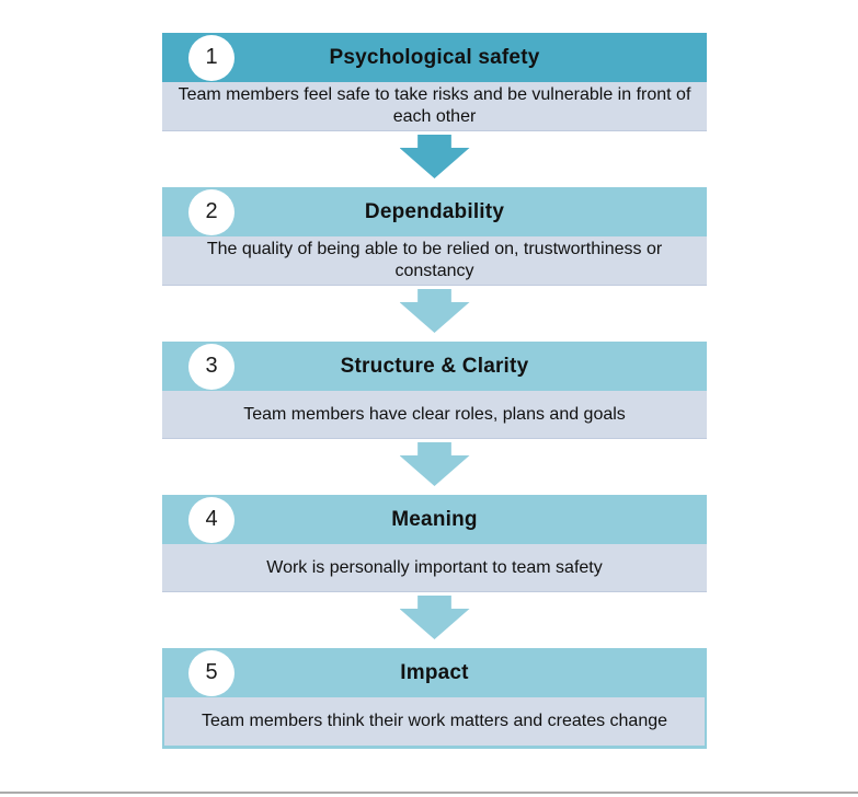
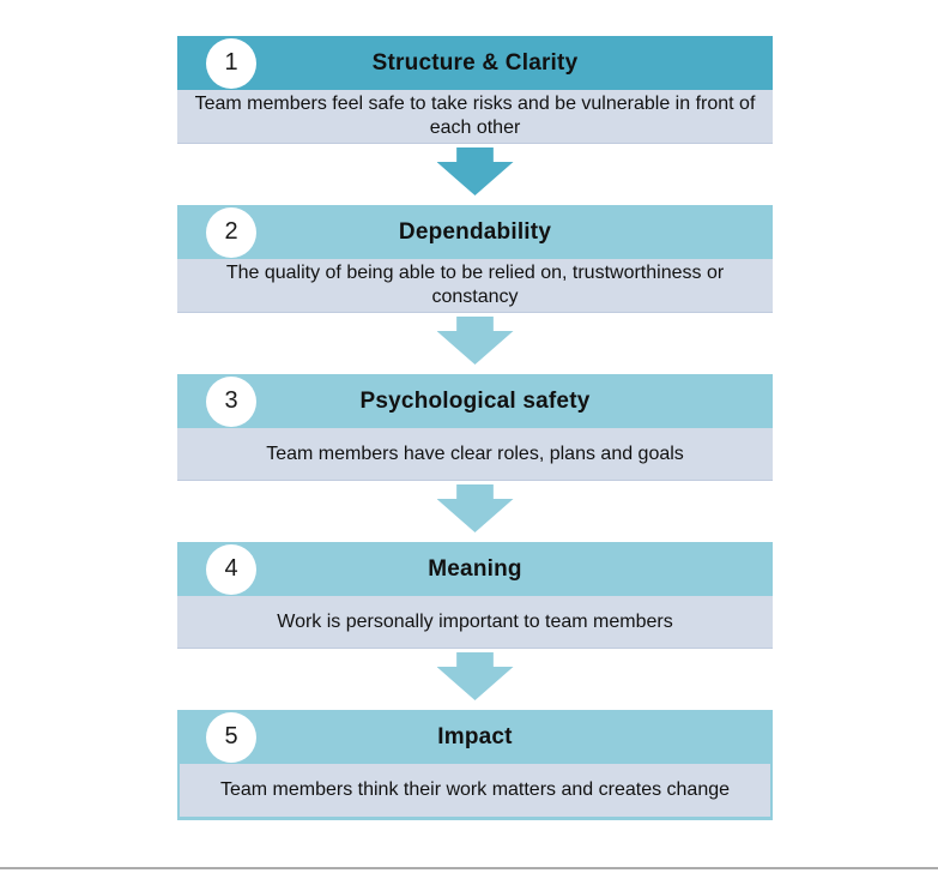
  1
- Psychological safety
+ Structure & Clarity
  Team members feel safe to take risks and be vulnerable in front of each other
  2
  Dependability
  The quality of being able to be relied on, trustworthiness or constancy
  3
- Structure & Clarity
+ Psychological safety
  Team members have clear roles, plans and goals
  4
  Meaning
- Work is personally important to team safety
+ Work is personally important to team members
  5
  Impact
  Team members think their work matters and creates change
